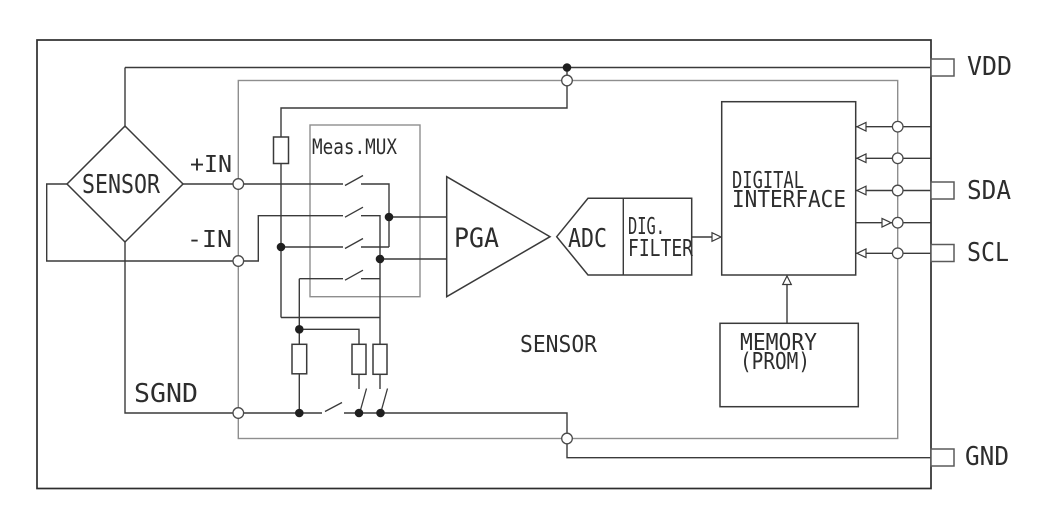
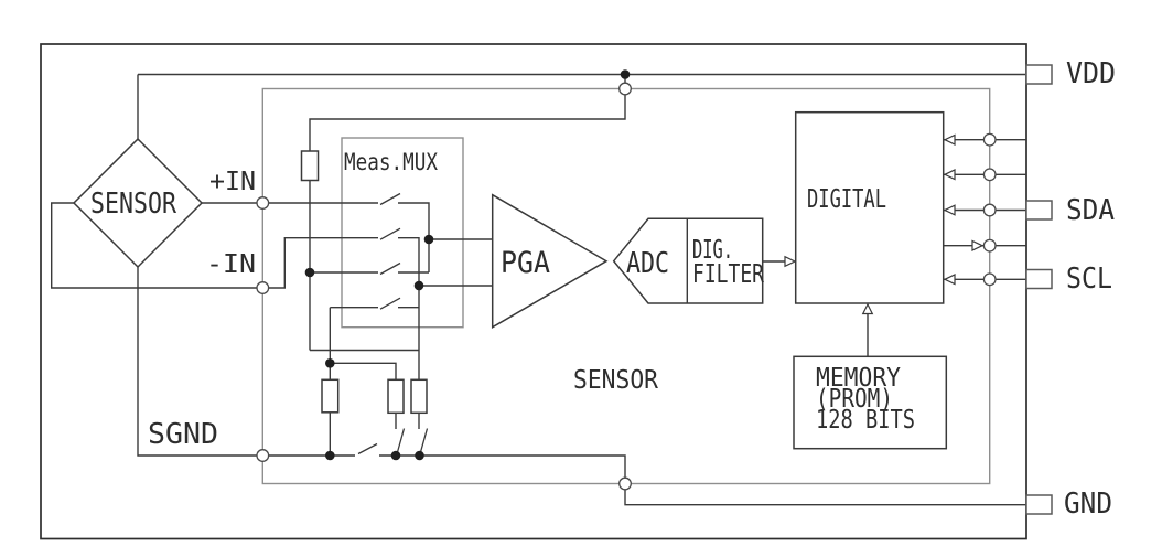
  SENSOR
  +IN
  -IN
  SGND
  Meas.MUX
  PGA
  ADC
  DIG.
  FILTER
  DIGITAL
- INTERFACE
  MEMORY
  (PROM)
+ 128 BITS
  SENSOR
  VDD
  SDA
  SCL
  GND
